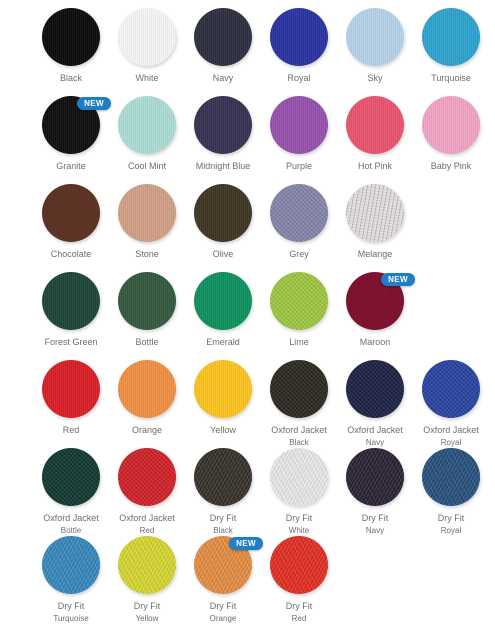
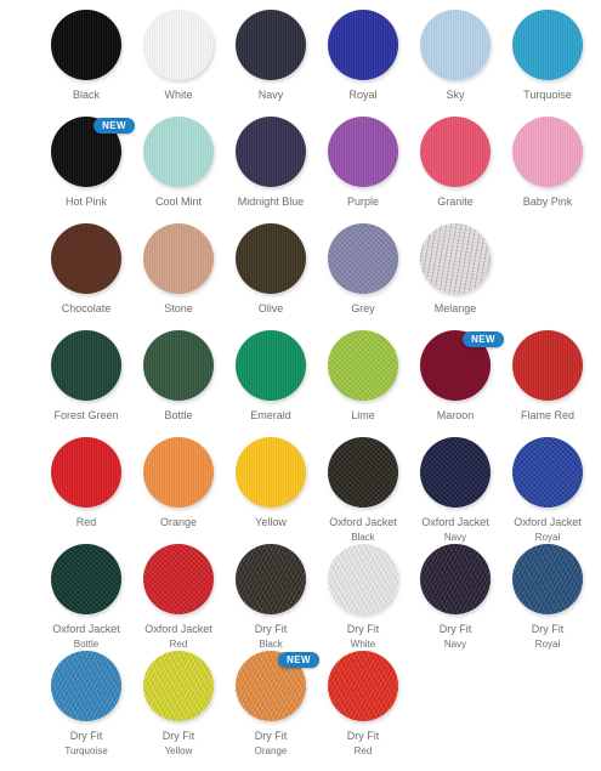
  Black
  White
  Navy
  Royal
  Sky
  Turquoise
  NEW
- Granite
+ Hot Pink
  Cool Mint
  Midnight Blue
  Purple
- Hot Pink
+ Granite
  Baby Pink
  Chocolate
  Stone
  Olive
  Grey
  Melange
  Forest Green
  Bottle
  Emerald
  Lime
  NEW
  Maroon
+ Flame Red
  Red
  Orange
  Yellow
  Oxford Jacket
  Black
  Oxford Jacket
  Navy
  Oxford Jacket
  Royal
  Oxford Jacket
  Bottle
  Oxford Jacket
  Red
  Dry Fit
  Black
  Dry Fit
  White
  Dry Fit
  Navy
  Dry Fit
  Royal
  Dry Fit
  Turquoise
  Dry Fit
  Yellow
  NEW
  Dry Fit
  Orange
  Dry Fit
  Red
